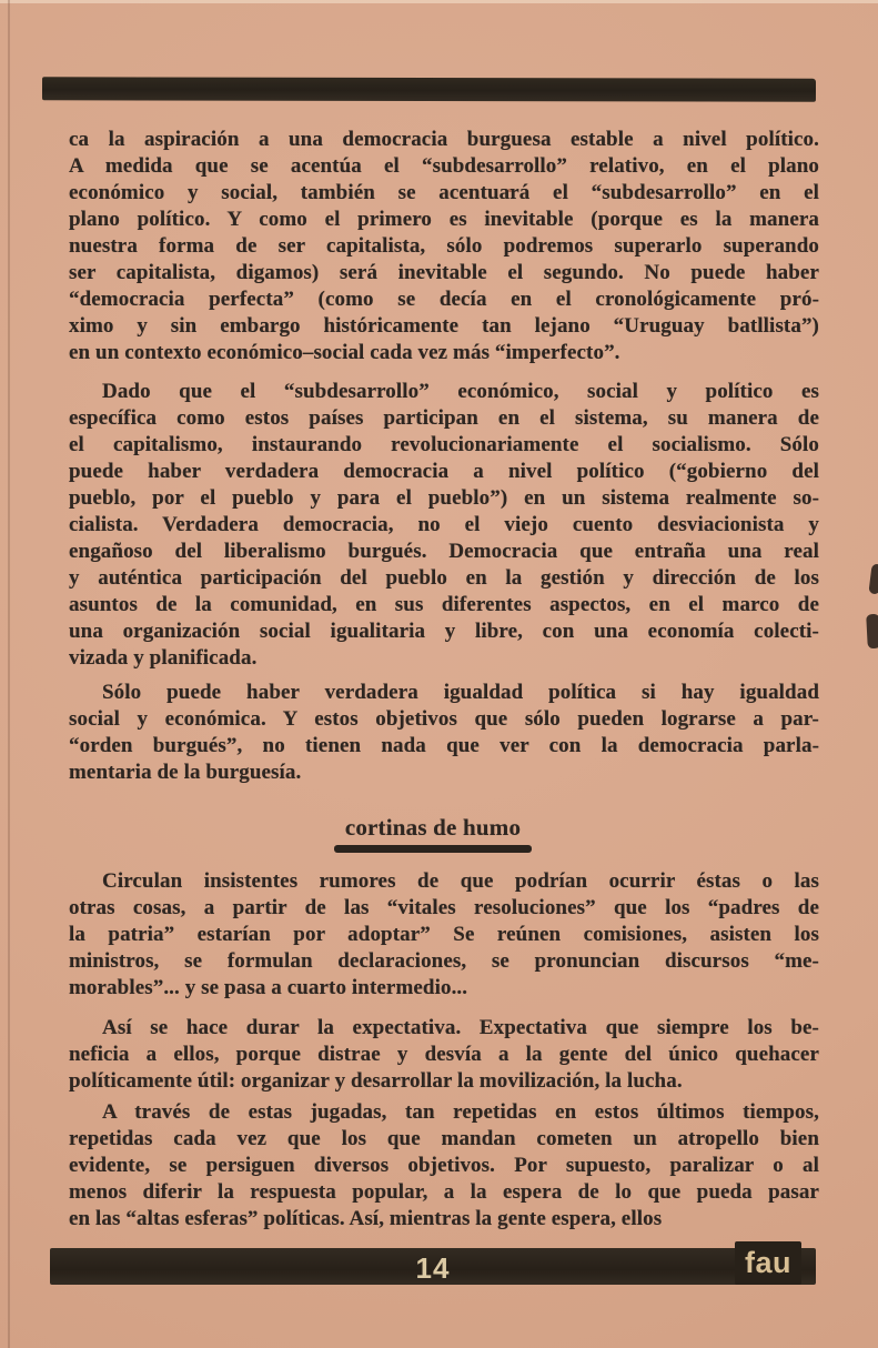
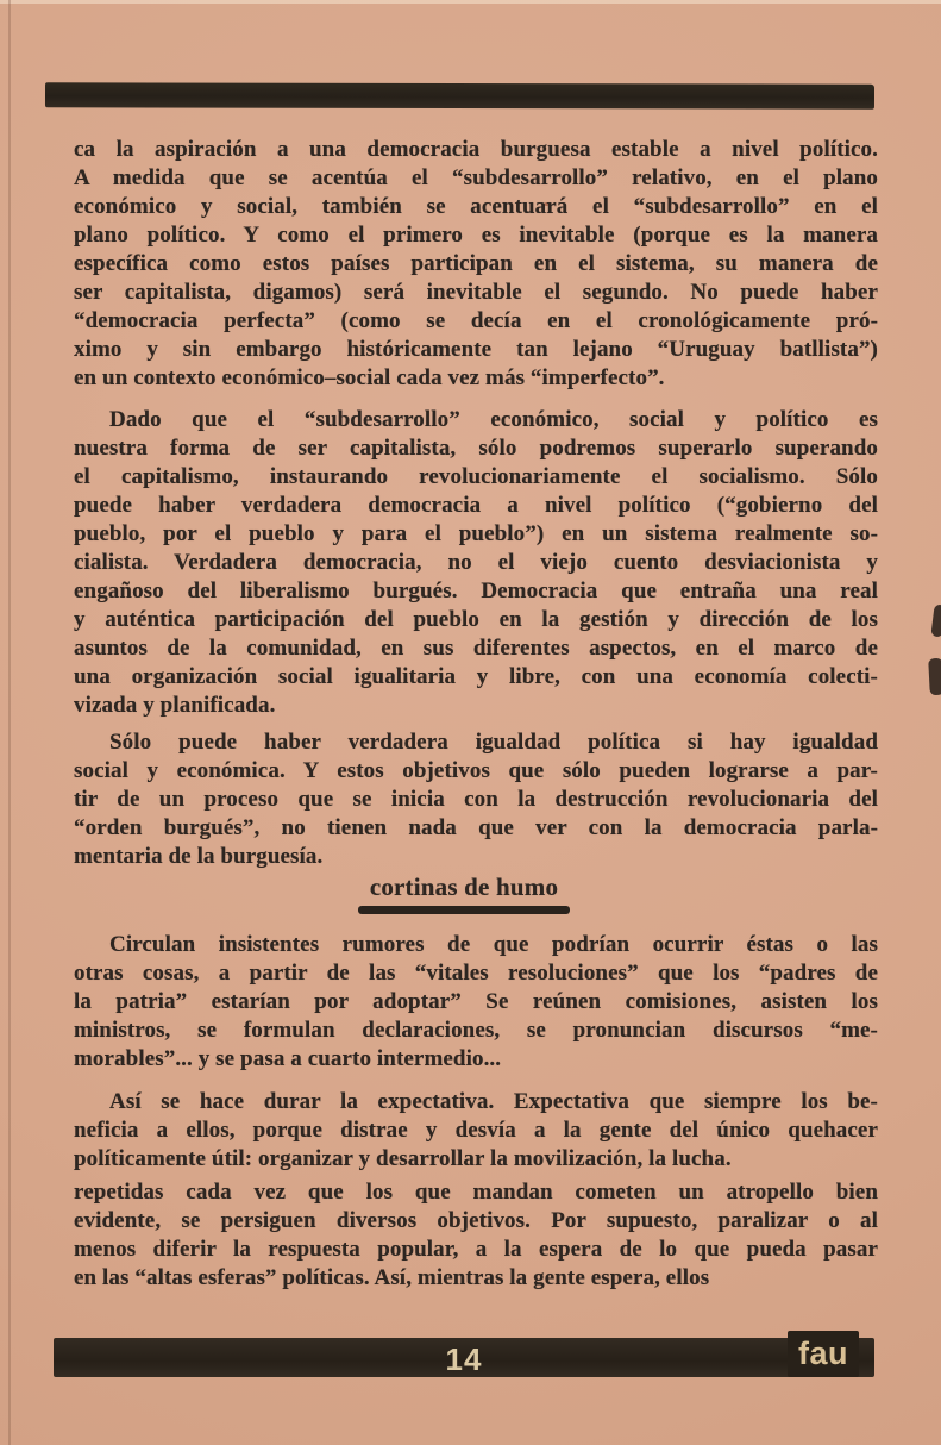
  ca la aspiración a una democracia burguesa estable a nivel político.
  A medida que se acentúa el “subdesarrollo” relativo, en el plano
  económico y social, también se acentuará el “subdesarrollo” en el
  plano político. Y como el primero es inevitable (porque es la manera
- nuestra forma de ser capitalista, sólo podremos superarlo superando
+ específica como estos países participan en el sistema, su manera de
  ser capitalista, digamos) será inevitable el segundo. No puede haber
  “democracia perfecta” (como se decía en el cronológicamente pró-
  ximo y sin embargo históricamente tan lejano “Uruguay batllista”)
  en un contexto económico–social cada vez más “imperfecto”.
  Dado que el “subdesarrollo” económico, social y político es
- específica como estos países participan en el sistema, su manera de
+ nuestra forma de ser capitalista, sólo podremos superarlo superando
  el capitalismo, instaurando revolucionariamente el socialismo. Sólo
  puede haber verdadera democracia a nivel político (“gobierno del
  pueblo, por el pueblo y para el pueblo”) en un sistema realmente so-
  cialista. Verdadera democracia, no el viejo cuento desviacionista y
  engañoso del liberalismo burgués. Democracia que entraña una real
  y auténtica participación del pueblo en la gestión y dirección de los
  asuntos de la comunidad, en sus diferentes aspectos, en el marco de
  una organización social igualitaria y libre, con una economía colecti-
  vizada y planificada.
  Sólo puede haber verdadera igualdad política si hay igualdad
  social y económica. Y estos objetivos que sólo pueden lograrse a par-
+ tir de un proceso que se inicia con la destrucción revolucionaria del
  “orden burgués”, no tienen nada que ver con la democracia parla-
  mentaria de la burguesía.
  cortinas de humo
  Circulan insistentes rumores de que podrían ocurrir éstas o las
  otras cosas, a partir de las “vitales resoluciones” que los “padres de
  la patria” estarían por adoptar” Se reúnen comisiones, asisten los
  ministros, se formulan declaraciones, se pronuncian discursos “me-
  morables”... y se pasa a cuarto intermedio...
  Así se hace durar la expectativa. Expectativa que siempre los be-
  neficia a ellos, porque distrae y desvía a la gente del único quehacer
  políticamente útil: organizar y desarrollar la movilización, la lucha.
- A través de estas jugadas, tan repetidas en estos últimos tiempos,
  repetidas cada vez que los que mandan cometen un atropello bien
  evidente, se persiguen diversos objetivos. Por supuesto, paralizar o al
  menos diferir la respuesta popular, a la espera de lo que pueda pasar
  en las “altas esferas” políticas. Así, mientras la gente espera, ellos
  14
  fau
